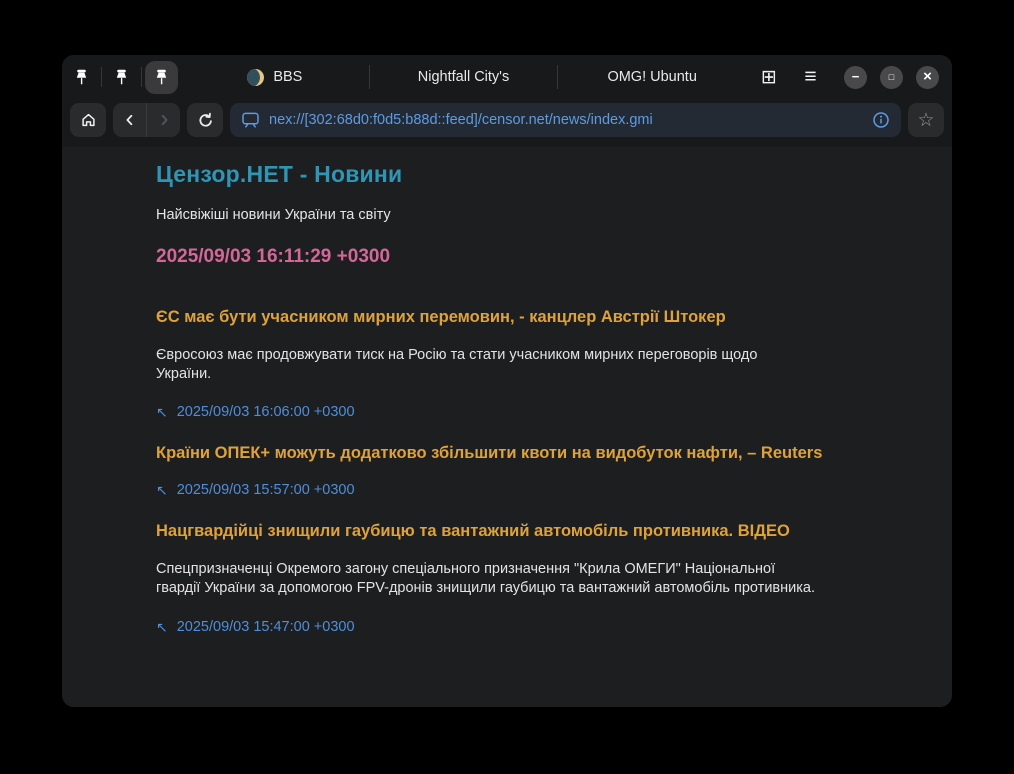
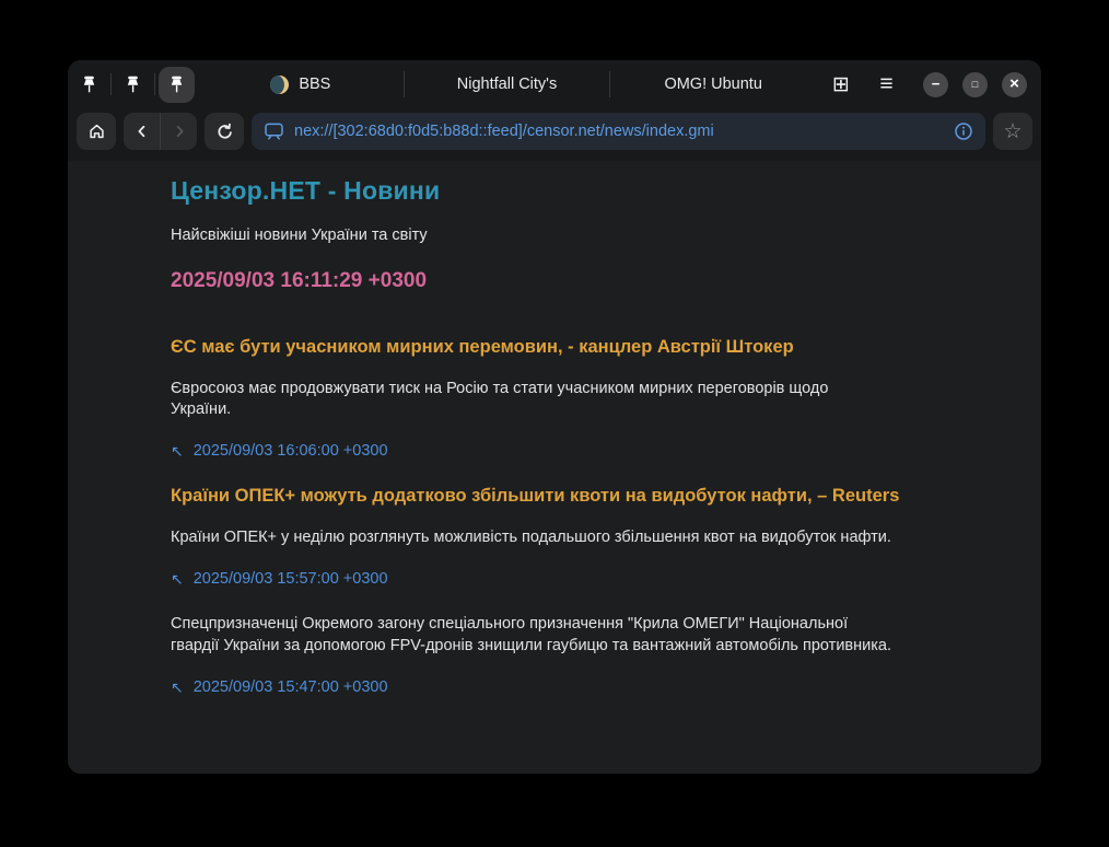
  BBS
  Nightfall City's
  OMG! Ubuntu
  ⊞
  ≡
  −
  □
  ×
  nex://[302:68d0:f0d5:b88d::feed]/censor.net/news/index.gmi
  ☆
  Цензор.НЕТ - Новини
  Найсвіжіші новини України та світу
  2025/09/03 16:11:29 +0300
  ЄС має бути учасником мирних перемовин, - канцлер Австрії Штокер
  Євросоюз має продовжувати тиск на Росію та стати учасником мирних переговорів щодо України.
  ↖
  2025/09/03 16:06:00 +0300
  Країни ОПЕК+ можуть додатково збільшити квоти на видобуток нафти, – Reuters
+ Країни ОПЕК+ у неділю розглянуть можливість подальшого збільшення квот на видобуток нафти.
  ↖
  2025/09/03 15:57:00 +0300
- Нацгвардійці знищили гаубицю та вантажний автомобіль противника. ВІДЕО
  Спецпризначенці Окремого загону спеціального призначення "Крила ОМЕГИ" Національної гвардії України за допомогою FPV-дронів знищили гаубицю та вантажний автомобіль противника.
  ↖
  2025/09/03 15:47:00 +0300
